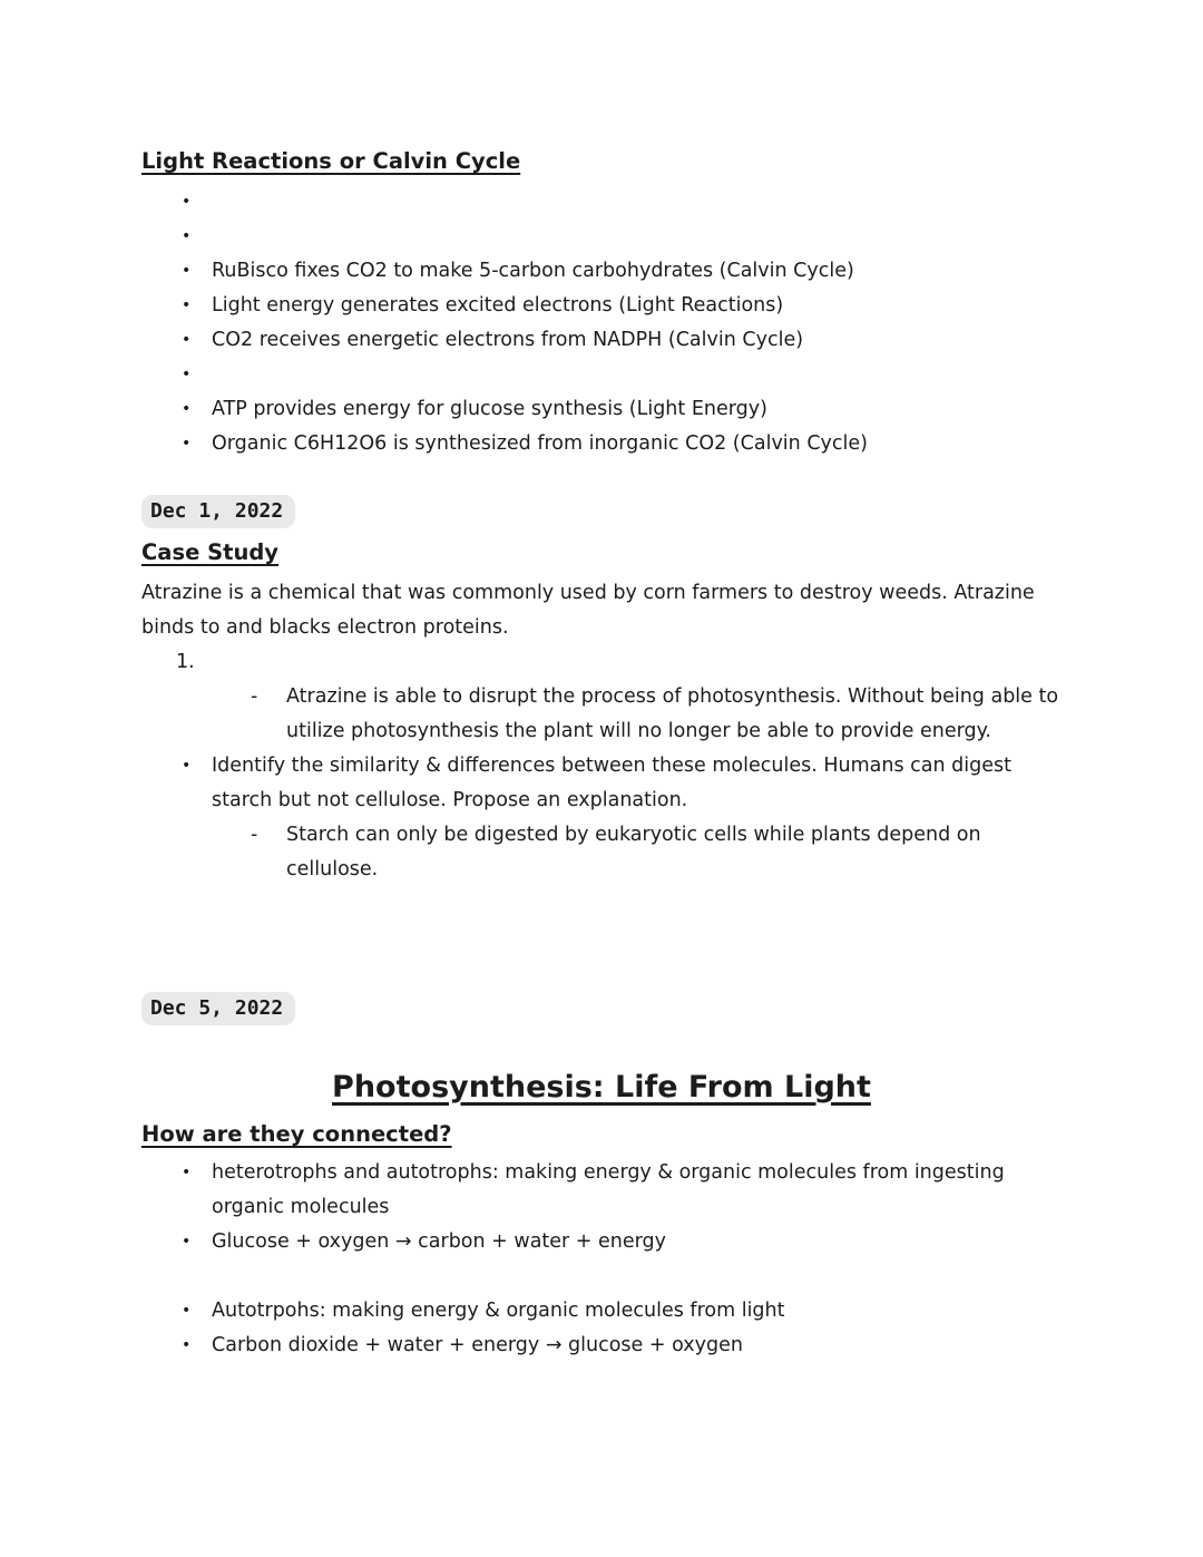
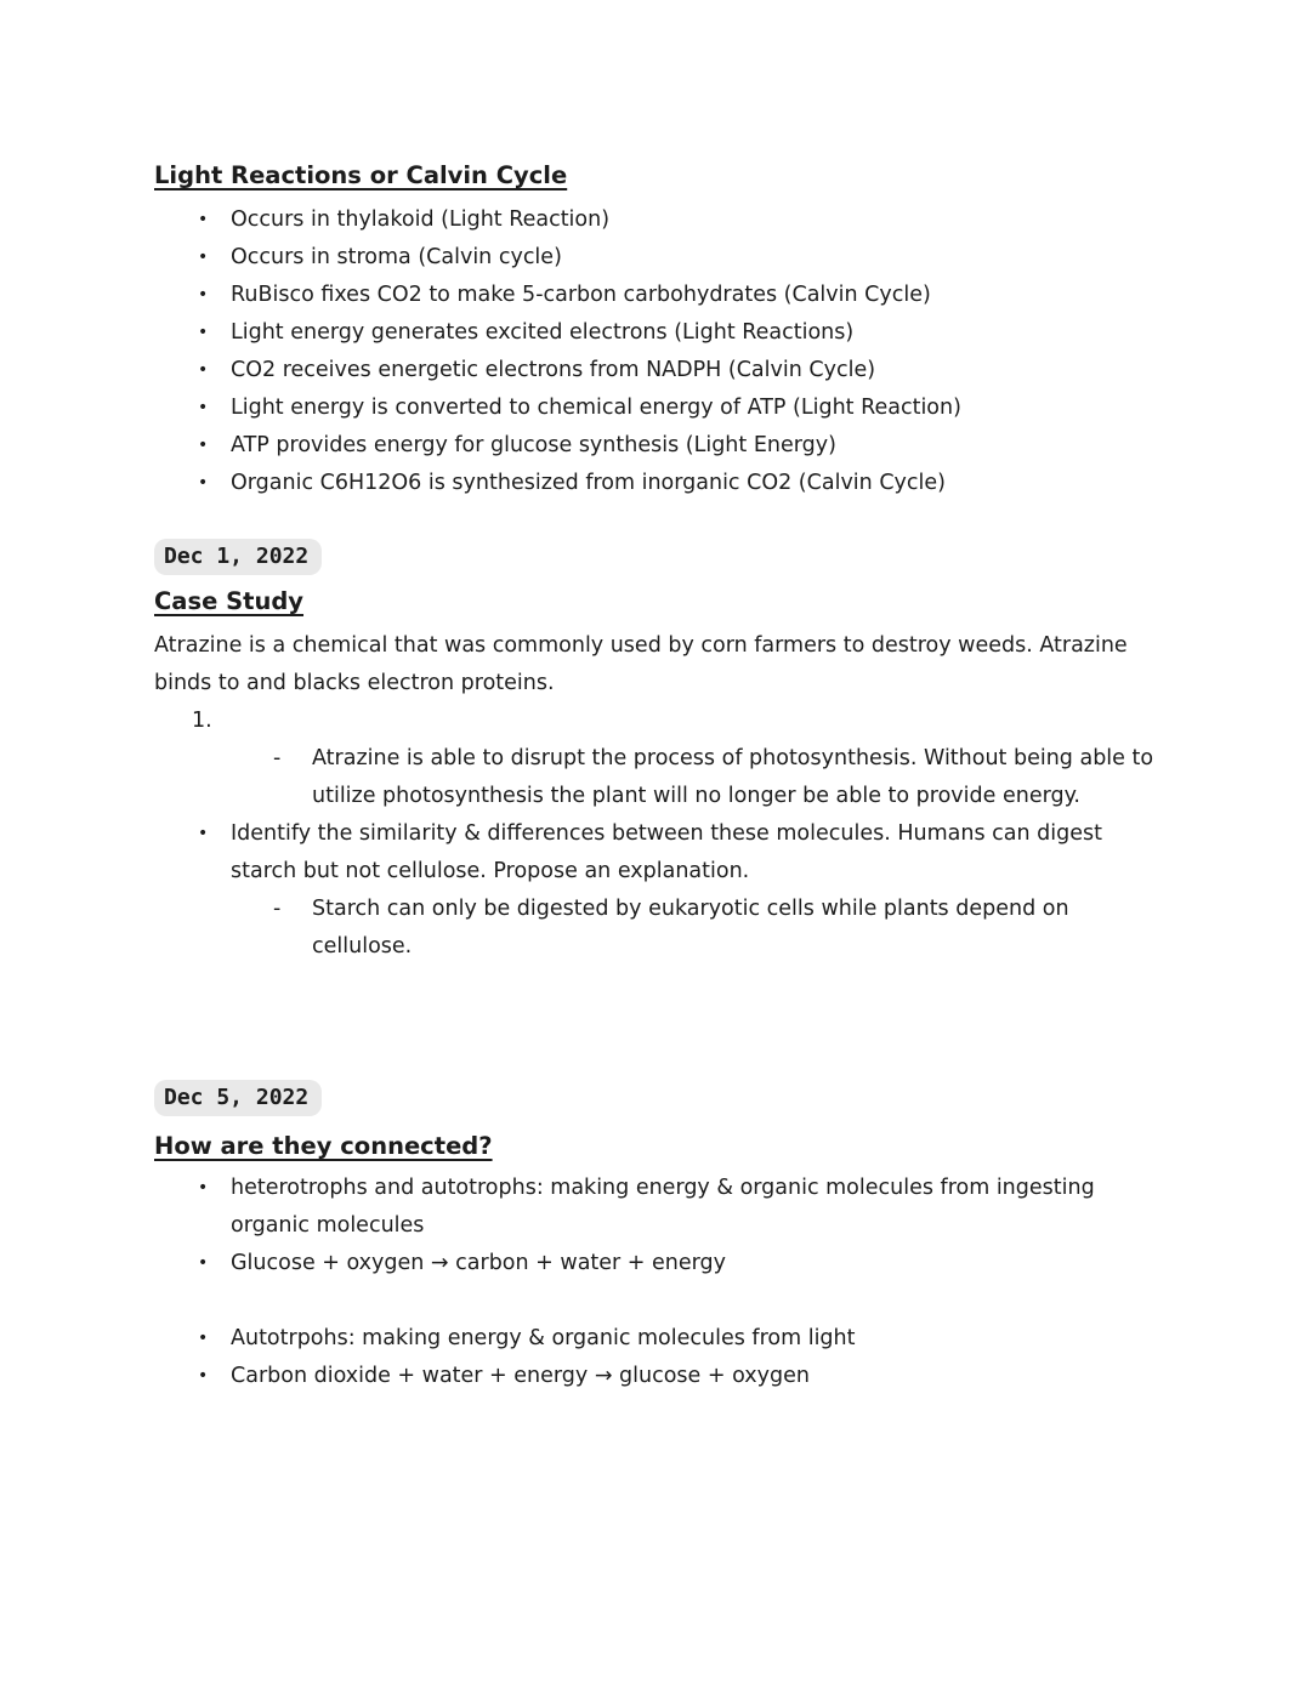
  Light Reactions or Calvin Cycle
  •
+ Occurs in thylakoid (Light Reaction)
  •
+ Occurs in stroma (Calvin cycle)
  •
  RuBisco fixes CO2 to make 5-carbon carbohydrates (Calvin Cycle)
  •
  Light energy generates excited electrons (Light Reactions)
  •
  CO2 receives energetic electrons from NADPH (Calvin Cycle)
  •
+ Light energy is converted to chemical energy of ATP (Light Reaction)
  •
  ATP provides energy for glucose synthesis (Light Energy)
  •
  Organic C6H12O6 is synthesized from inorganic CO2 (Calvin Cycle)
  Dec 1, 2022
  Case Study
  Atrazine is a chemical that was commonly used by corn farmers to destroy weeds. Atrazine binds to and blacks electron proteins.
  1.
  -
  Atrazine is able to disrupt the process of photosynthesis. Without being able to utilize photosynthesis the plant will no longer be able to provide energy.
  •
  Identify the similarity & differences between these molecules. Humans can digest starch but not cellulose. Propose an explanation.
  -
  Starch can only be digested by eukaryotic cells while plants depend on cellulose.
  Dec 5, 2022
- Photosynthesis: Life From Light
  How are they connected?
  •
  heterotrophs and autotrophs: making energy & organic molecules from ingesting organic molecules
  •
  Glucose + oxygen → carbon + water + energy
  •
  Autotrpohs: making energy & organic molecules from light
  •
  Carbon dioxide + water + energy → glucose + oxygen
